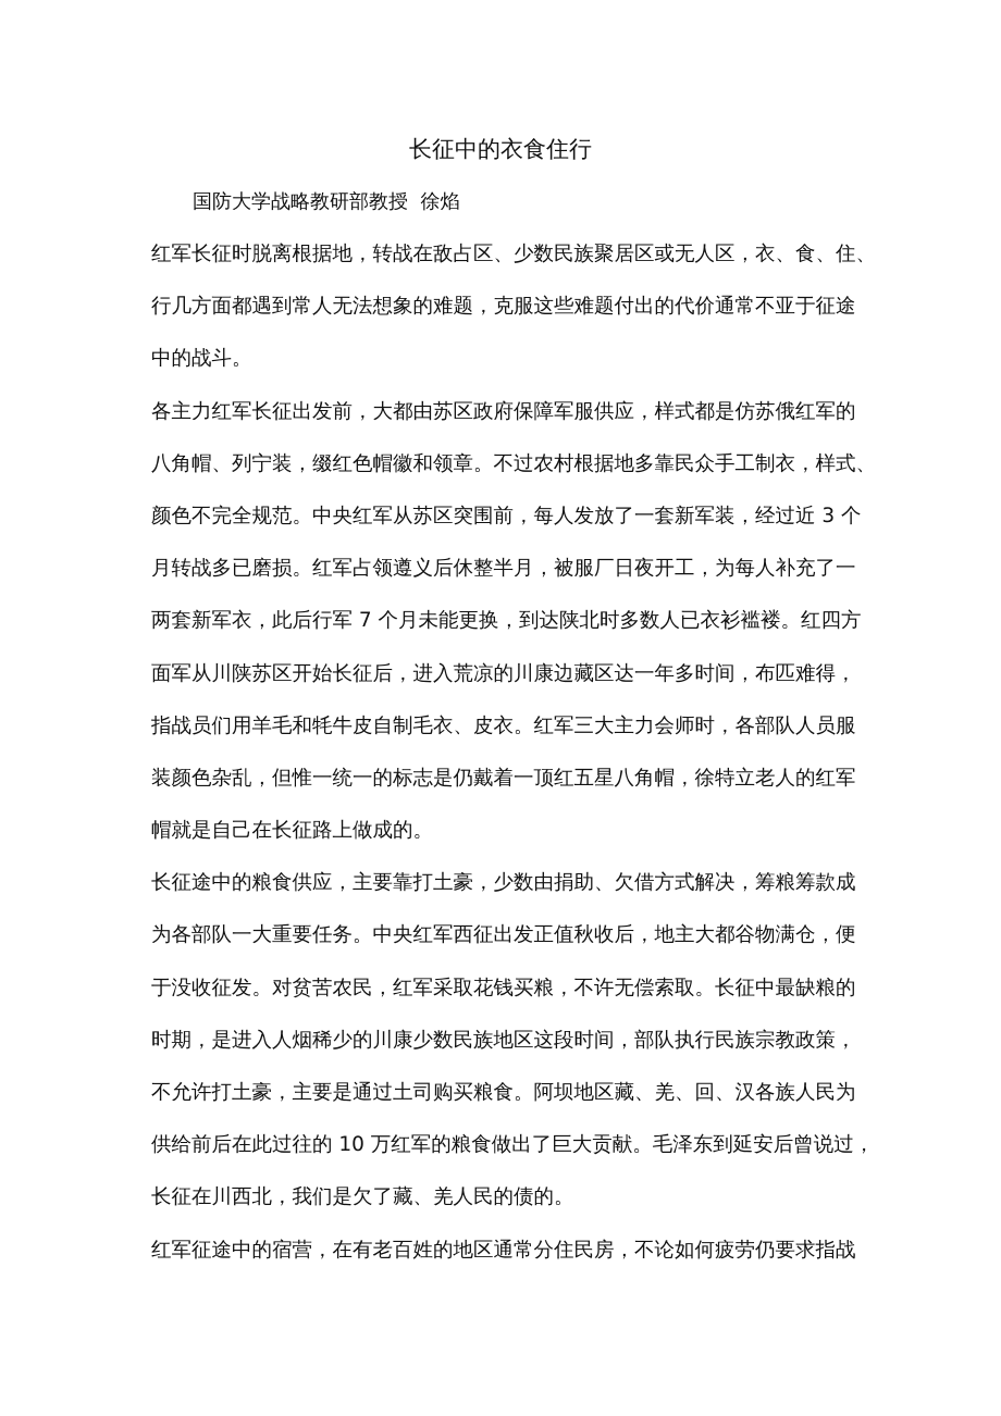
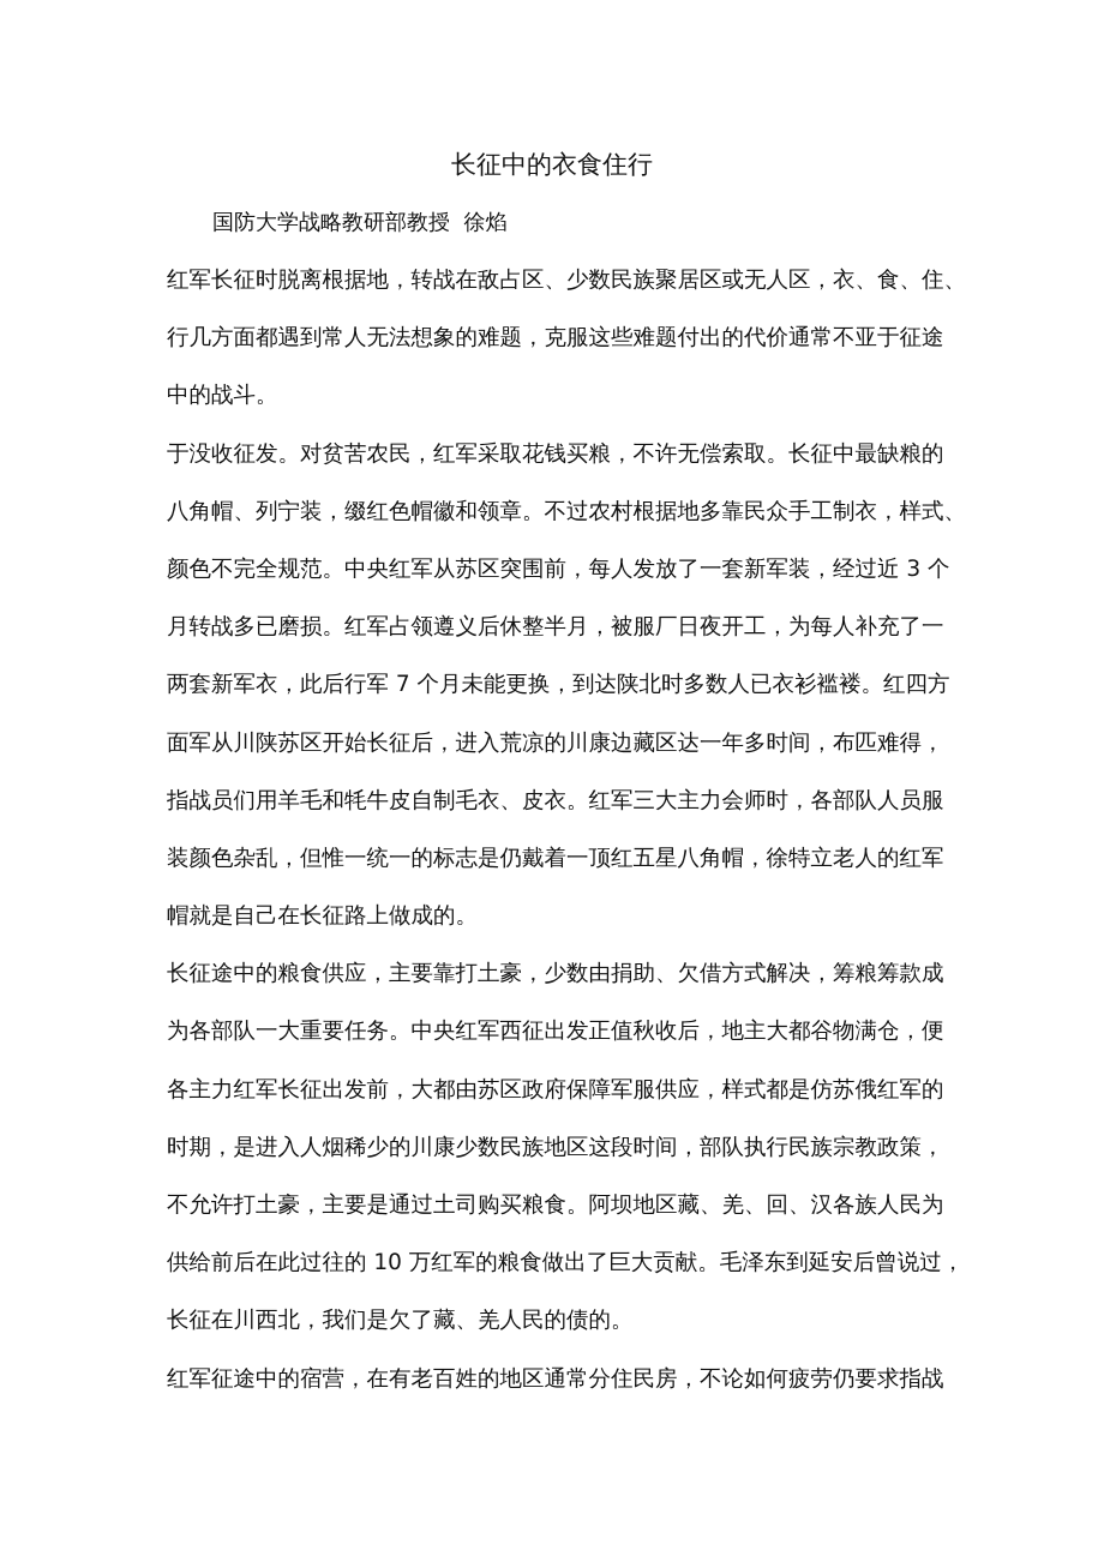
  长征中的衣食住行
  国防大学战略教研部教授 徐焰
  红军长征时脱离根据地，转战在敌占区、少数民族聚居区或无人区，衣、食、住、
  行几方面都遇到常人无法想象的难题，克服这些难题付出的代价通常不亚于征途
  中的战斗。
- 各主力红军长征出发前，大都由苏区政府保障军服供应，样式都是仿苏俄红军的
+ 于没收征发。对贫苦农民，红军采取花钱买粮，不许无偿索取。长征中最缺粮的
  八角帽、列宁装，缀红色帽徽和领章。不过农村根据地多靠民众手工制衣，样式、
  颜色不完全规范。中央红军从苏区突围前，每人发放了一套新军装，经过近 3 个
  月转战多已磨损。红军占领遵义后休整半月，被服厂日夜开工，为每人补充了一
  两套新军衣，此后行军 7 个月未能更换，到达陕北时多数人已衣衫褴褛。红四方
  面军从川陕苏区开始长征后，进入荒凉的川康边藏区达一年多时间，布匹难得，
  指战员们用羊毛和牦牛皮自制毛衣、皮衣。红军三大主力会师时，各部队人员服
  装颜色杂乱，但惟一统一的标志是仍戴着一顶红五星八角帽，徐特立老人的红军
  帽就是自己在长征路上做成的。
  长征途中的粮食供应，主要靠打土豪，少数由捐助、欠借方式解决，筹粮筹款成
  为各部队一大重要任务。中央红军西征出发正值秋收后，地主大都谷物满仓，便
- 于没收征发。对贫苦农民，红军采取花钱买粮，不许无偿索取。长征中最缺粮的
+ 各主力红军长征出发前，大都由苏区政府保障军服供应，样式都是仿苏俄红军的
  时期，是进入人烟稀少的川康少数民族地区这段时间，部队执行民族宗教政策，
  不允许打土豪，主要是通过土司购买粮食。阿坝地区藏、羌、回、汉各族人民为
  供给前后在此过往的 10 万红军的粮食做出了巨大贡献。毛泽东到延安后曾说过，
  长征在川西北，我们是欠了藏、羌人民的债的。
  红军征途中的宿营，在有老百姓的地区通常分住民房，不论如何疲劳仍要求指战
